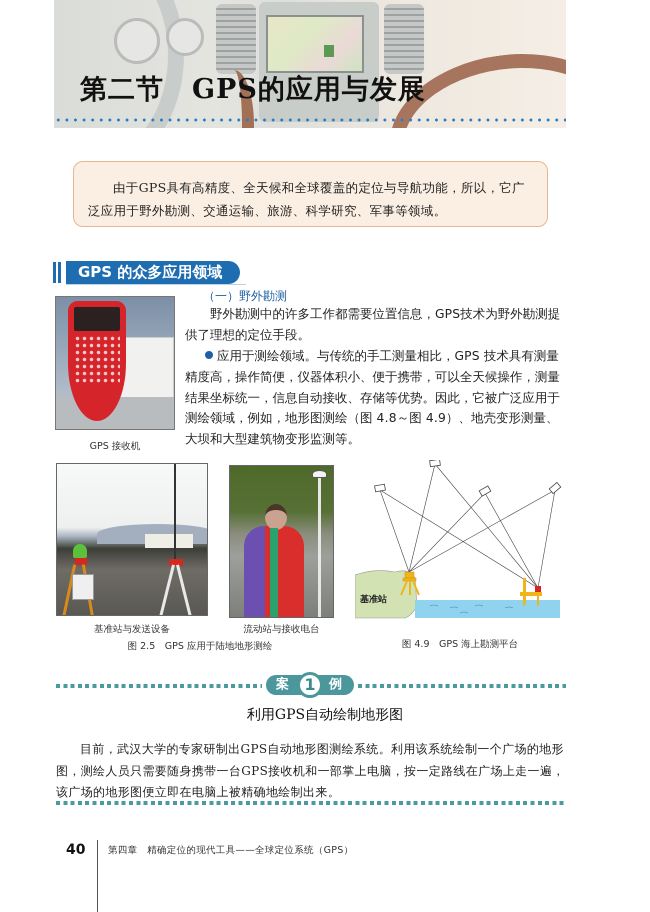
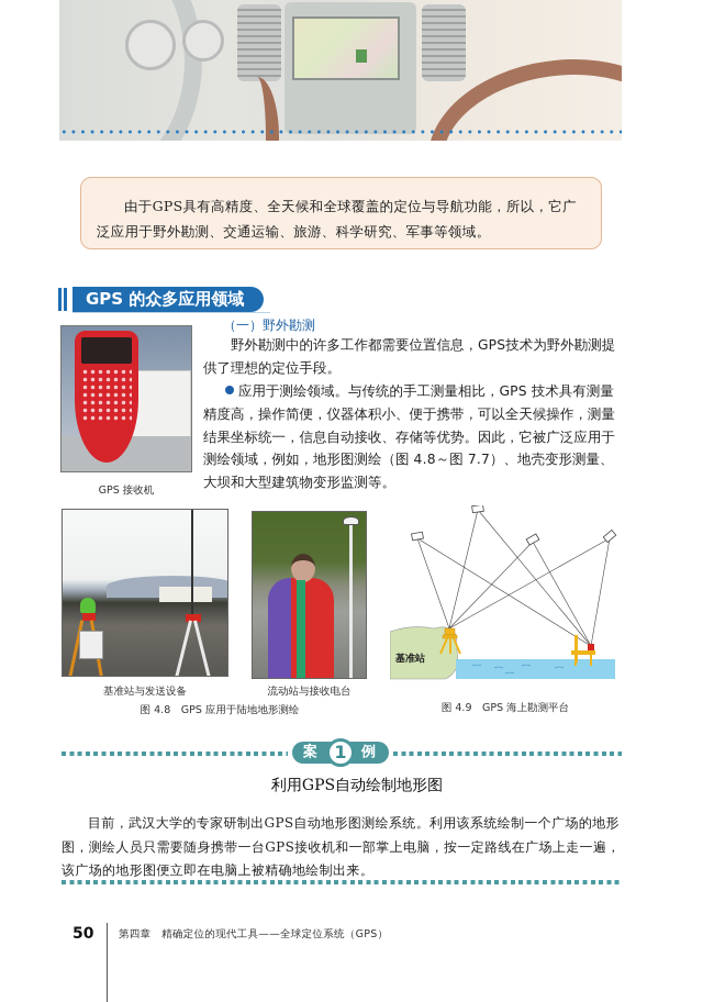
- 第二节 GPS的应用与发展
  由于GPS具有高精度、全天候和全球覆盖的定位与导航功能，所以，它广泛应用于野外勘测、交通运输、旅游、科学研究、军事等领域。
  GPS 的众多应用领域
  GPS 接收机
  （一）野外勘测
  野外勘测中的许多工作都需要位置信息，GPS技术为野外勘测提供了理想的定位手段。
- 应用于测绘领域。与传统的手工测量相比，GPS 技术具有测量精度高，操作简便，仪器体积小、便于携带，可以全天候操作，测量结果坐标统一，信息自动接收、存储等优势。因此，它被广泛应用于测绘领域，例如，地形图测绘（图 4.8～图 4.9）、地壳变形测量、大坝和大型建筑物变形监测等。
+ 应用于测绘领域。与传统的手工测量相比，GPS 技术具有测量精度高，操作简便，仪器体积小、便于携带，可以全天候操作，测量结果坐标统一，信息自动接收、存储等优势。因此，它被广泛应用于测绘领域，例如，地形图测绘（图 4.8～图 7.7）、地壳变形测量、大坝和大型建筑物变形监测等。
  基准站与发送设备
  流动站与接收电台
- 图 2.5 GPS 应用于陆地地形测绘
+ 图 4.8 GPS 应用于陆地地形测绘
  基准站
  图 4.9 GPS 海上勘测平台
  案
  例
  1
  利用GPS自动绘制地形图
  目前，武汉大学的专家研制出GPS自动地形图测绘系统。利用该系统绘制一个广场的地形图，测绘人员只需要随身携带一台GPS接收机和一部掌上电脑，按一定路线在广场上走一遍，该广场的地形图便立即在电脑上被精确地绘制出来。
- 40
+ 50
  第四章 精确定位的现代工具——全球定位系统（GPS）
